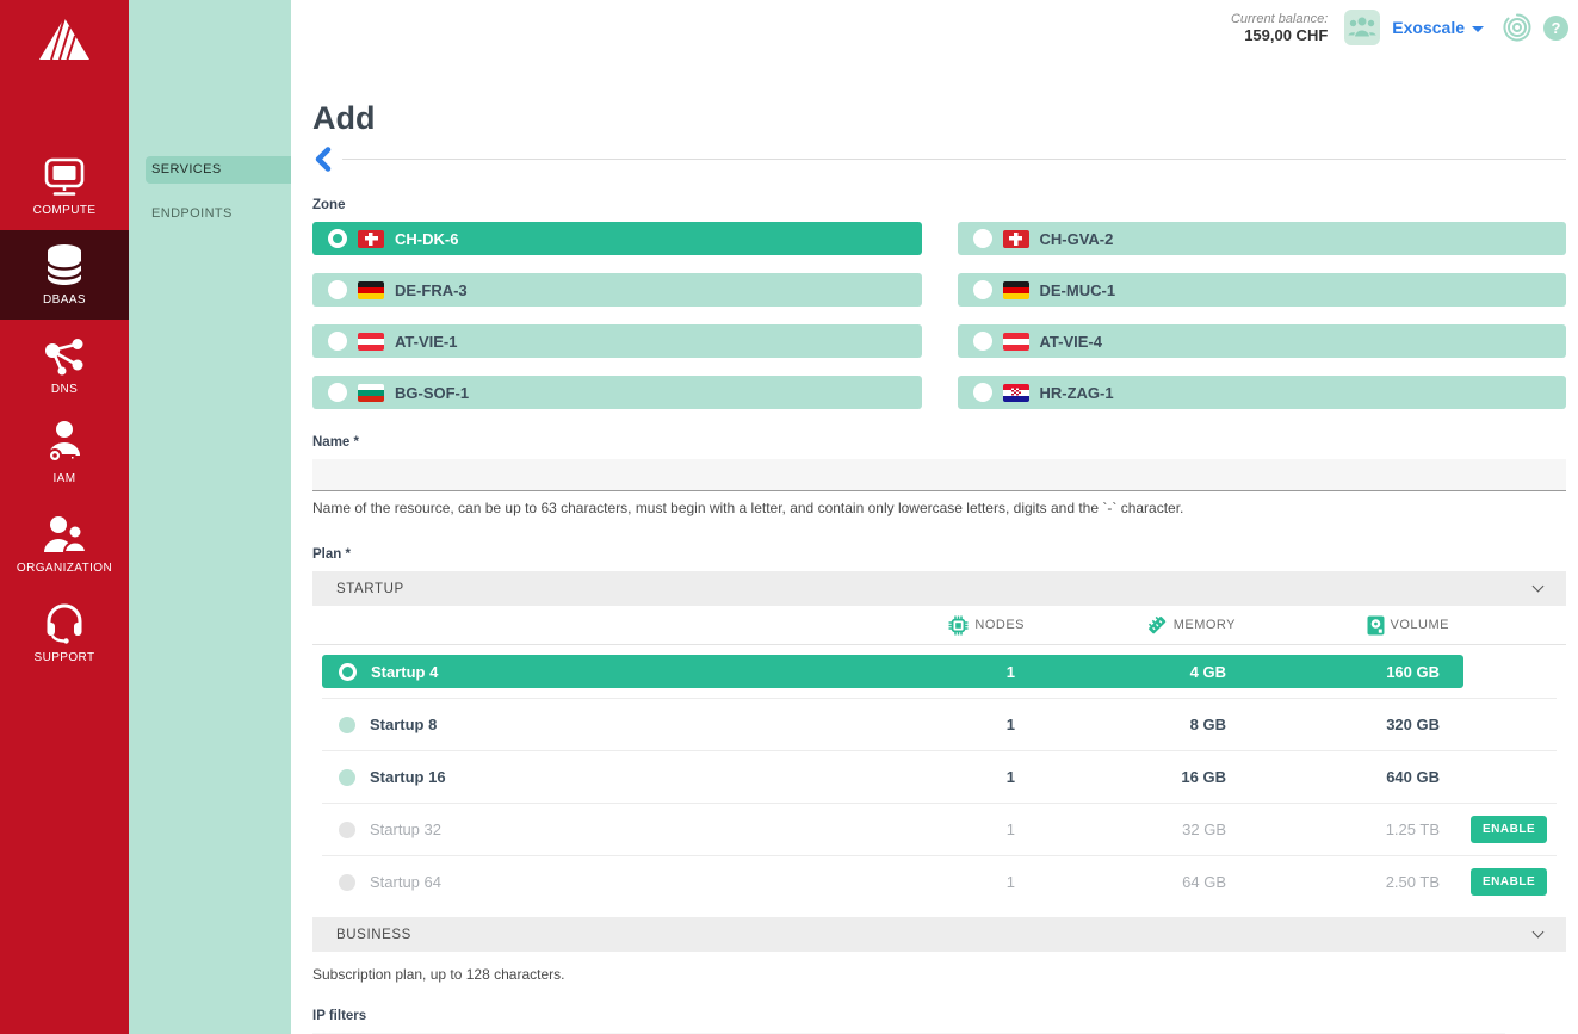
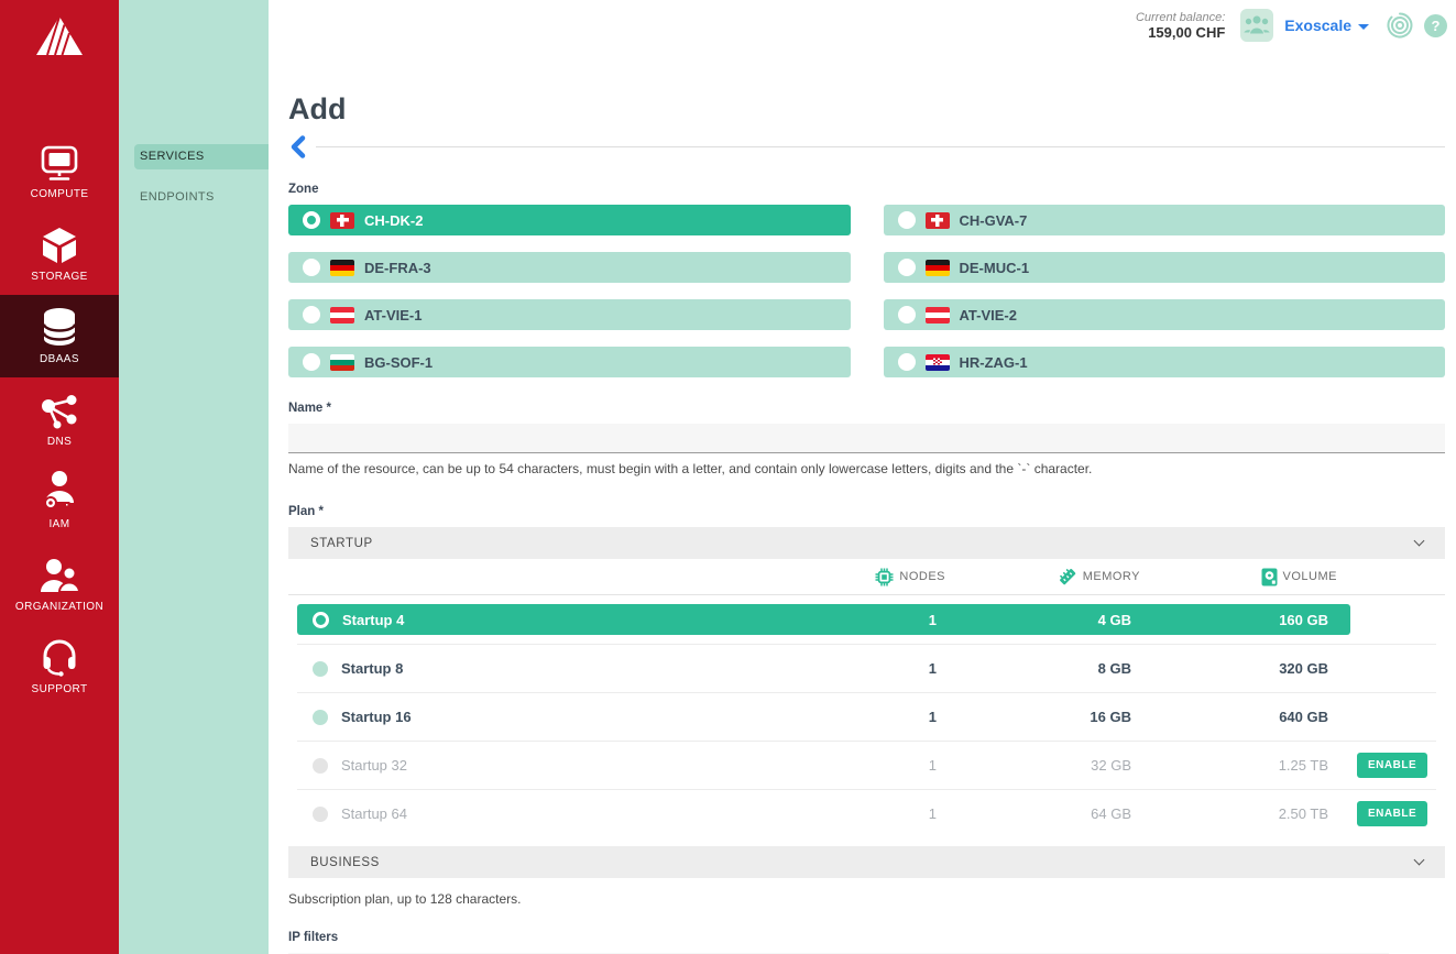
  COMPUTE
+ STORAGE
  DBAAS
  DNS
  IAM
  ORGANIZATION
  SUPPORT
  SERVICES
  ENDPOINTS
  Current balance:
  159,00 CHF
  Exoscale
  ?
  Add
  Zone
- CH-DK-6
+ CH-DK-2
- CH-GVA-2
+ CH-GVA-7
  DE-FRA-3
  DE-MUC-1
  AT-VIE-1
- AT-VIE-4
+ AT-VIE-2
  BG-SOF-1
  HR-ZAG-1
  Name *
- Name of the resource, can be up to 63 characters, must begin with a letter, and contain only lowercase letters, digits and the `-` character.
+ Name of the resource, can be up to 54 characters, must begin with a letter, and contain only lowercase letters, digits and the `-` character.
  Plan *
  STARTUP
  NODES
  MEMORY
  VOLUME
  Startup 4
  1
  4 GB
  160 GB
  Startup 8
  1
  8 GB
  320 GB
  Startup 16
  1
  16 GB
  640 GB
  Startup 32
  1
  32 GB
  1.25 TB
  ENABLE
  Startup 64
  1
  64 GB
  2.50 TB
  ENABLE
  BUSINESS
  Subscription plan, up to 128 characters.
  IP filters
